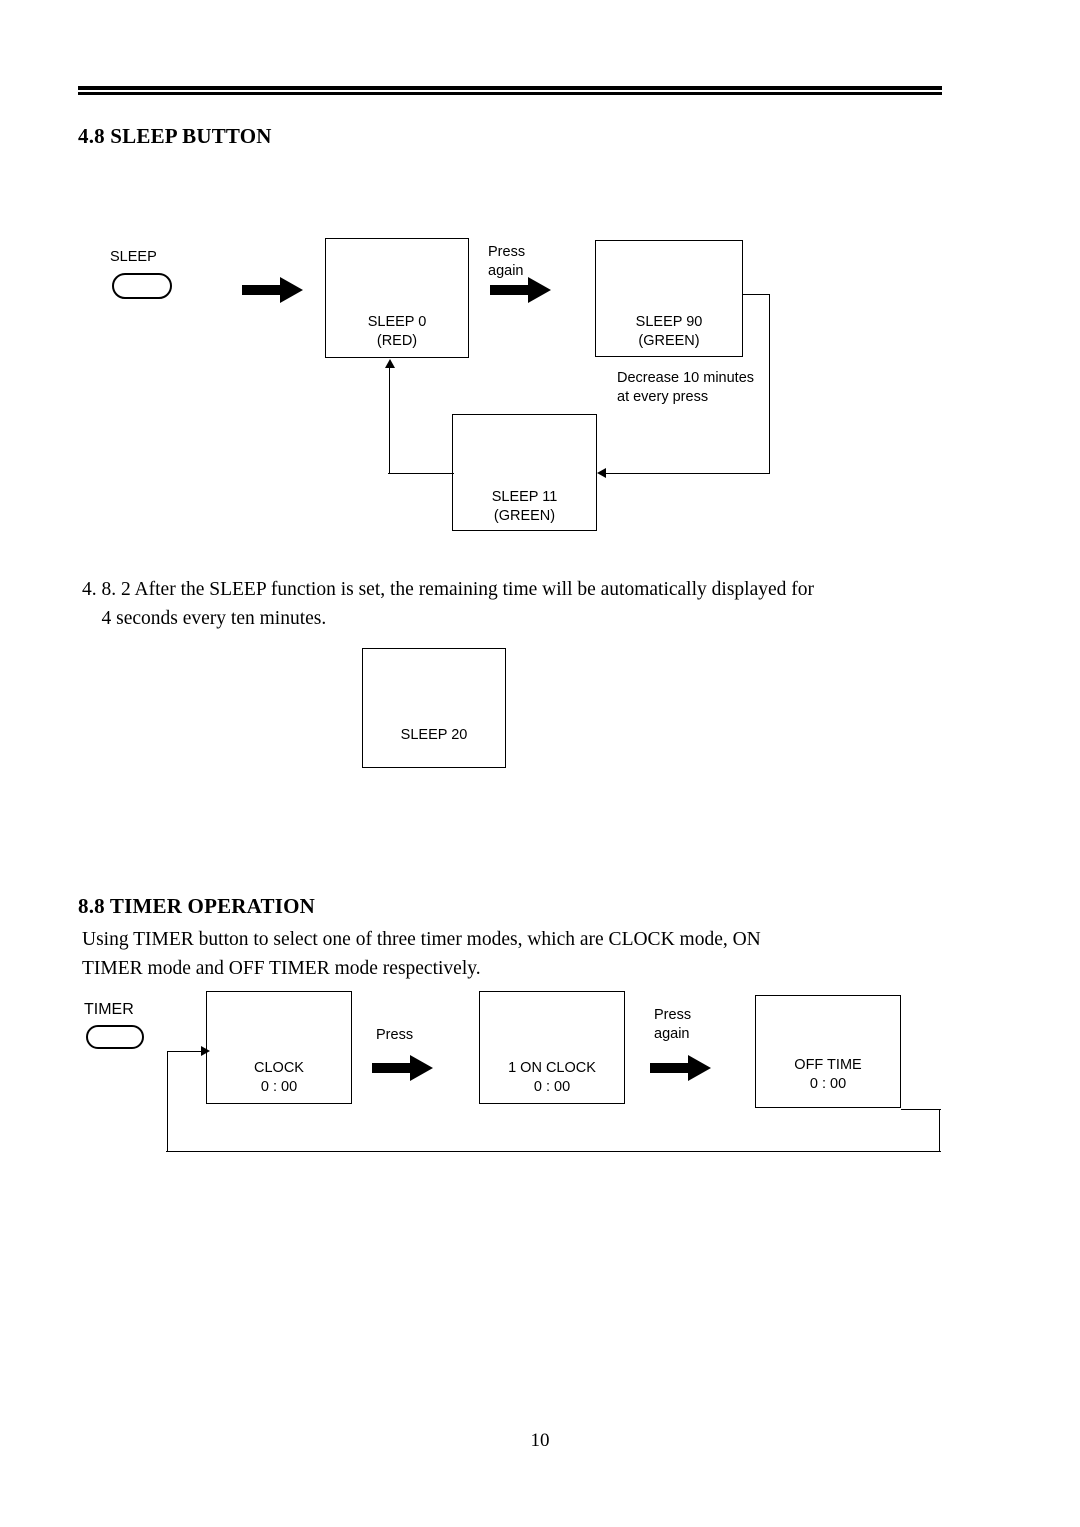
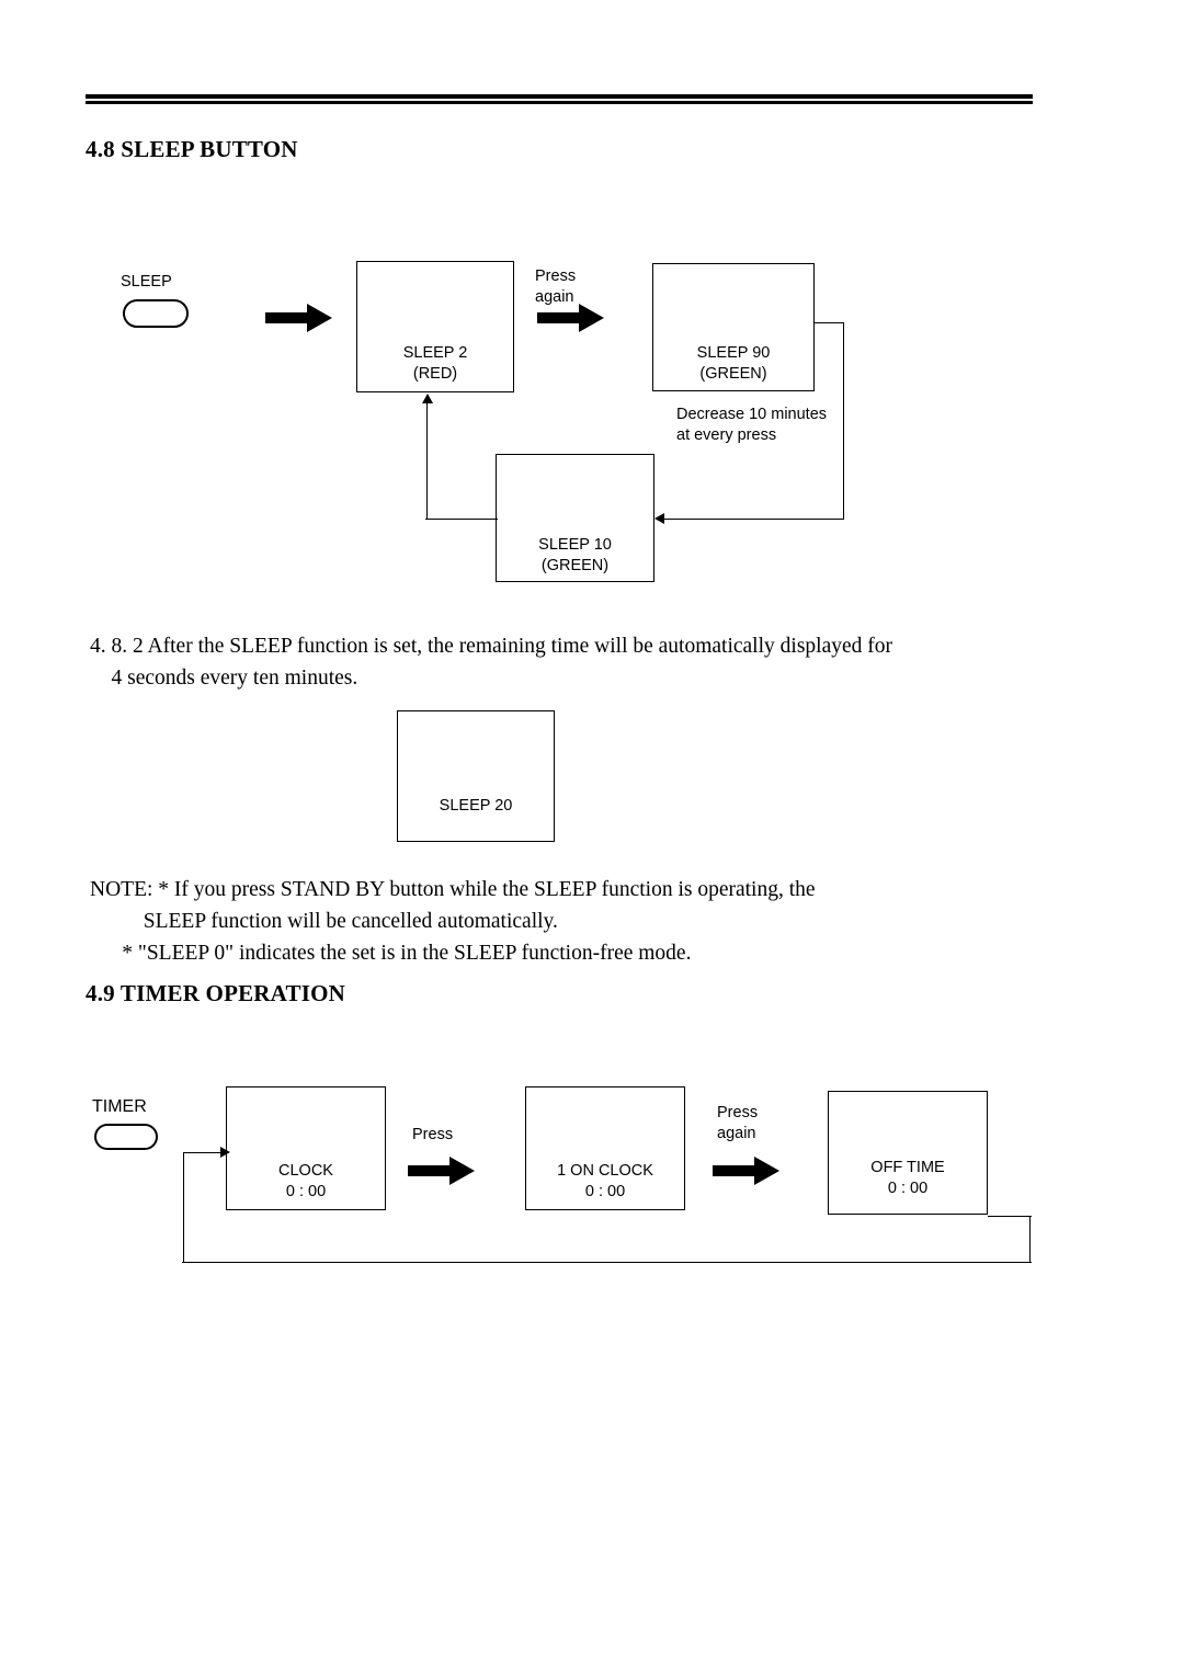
  4.8 SLEEP BUTTON
  SLEEP
- SLEEP 0
+ SLEEP 2
  (RED)
  Press
  again
  SLEEP 90
  (GREEN)
  Decrease 10 minutes
  at every press
- SLEEP 11
+ SLEEP 10
  (GREEN)
  4. 8. 2 After the SLEEP function is set, the remaining time will be automatically displayed for
  4 seconds every ten minutes.
  SLEEP 20
+ NOTE: * If you press STAND BY button while the SLEEP function is operating, the
+ SLEEP function will be cancelled automatically.
+ * "SLEEP 0" indicates the set is in the SLEEP function-free mode.
- 8.8 TIMER OPERATION
+ 4.9 TIMER OPERATION
- Using TIMER button to select one of three timer modes, which are CLOCK mode, ON
- TIMER mode and OFF TIMER mode respectively.
  TIMER
  CLOCK
  0 : 00
  Press
  1 ON CLOCK
  0 : 00
  Press
  again
  OFF TIME
  0 : 00
- 10
